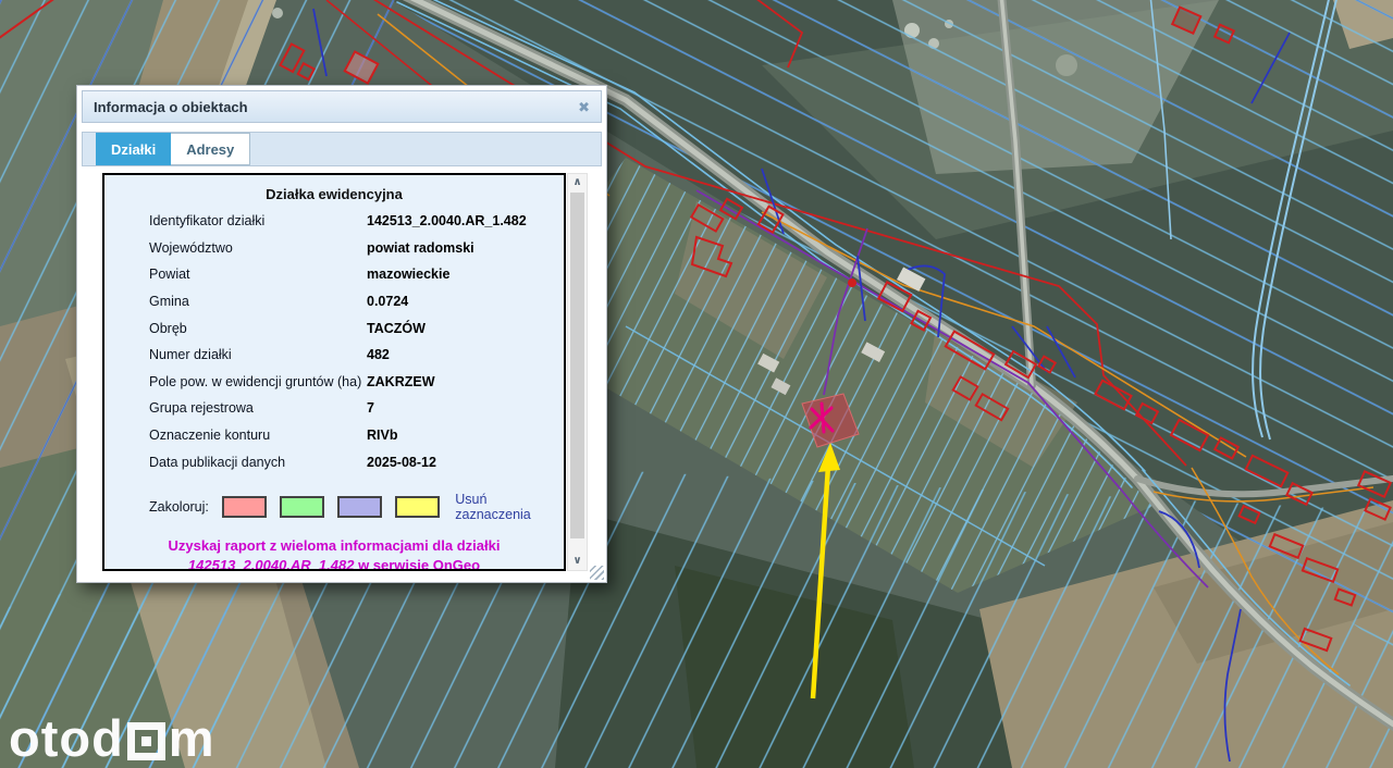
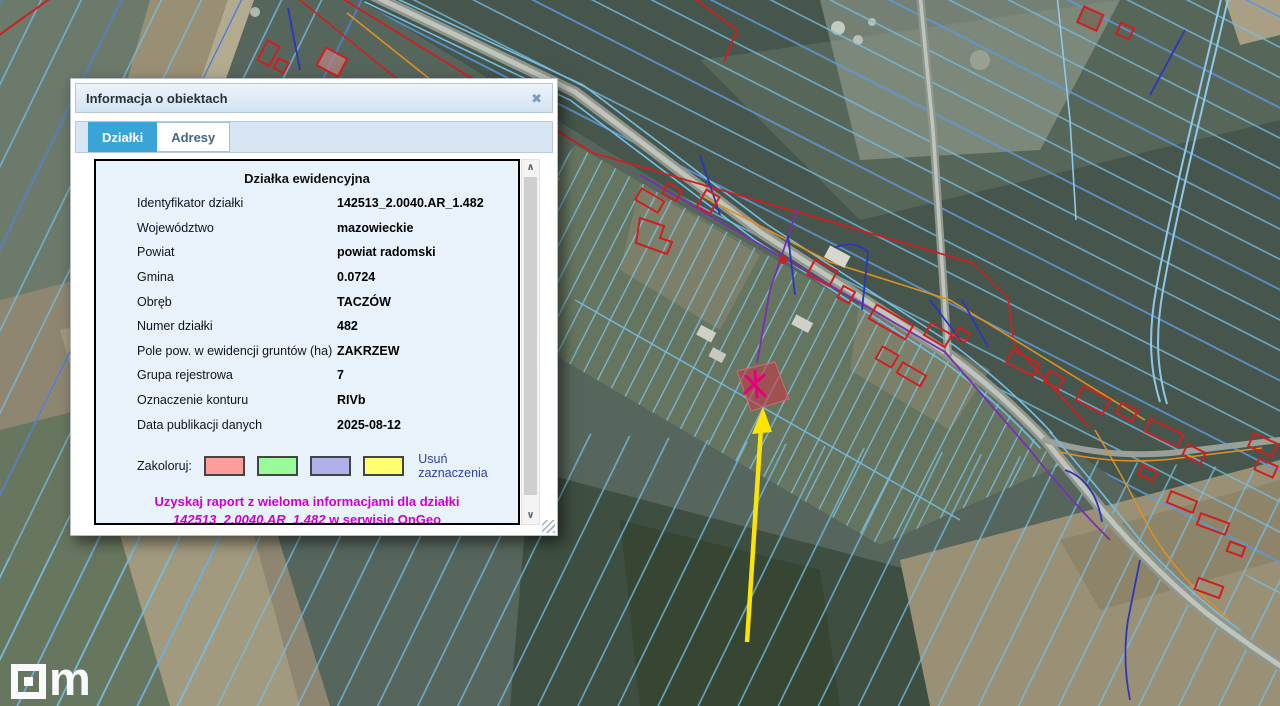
- otod
  m
  Informacja o obiektach
  ✖
  Działki
  Adresy
  Działka ewidencyjna
  Identyfikator działki
  142513_2.0040.AR_1.482
  Województwo
- powiat radomski
+ mazowieckie
  Powiat
- mazowieckie
+ powiat radomski
  Gmina
  0.0724
  Obręb
  TACZÓW
  Numer działki
  482
  Pole pow. w ewidencji gruntów (ha)
  ZAKRZEW
  Grupa rejestrowa
  7
  Oznaczenie konturu
  RIVb
  Data publikacji danych
  2025-08-12
  Zakoloruj:
  Usuń zaznaczenia
  Uzyskaj raport z wieloma informacjami dla działki
  142513_2.0040.AR_1.482 w serwisie OnGeo
  ∧
  ∨
